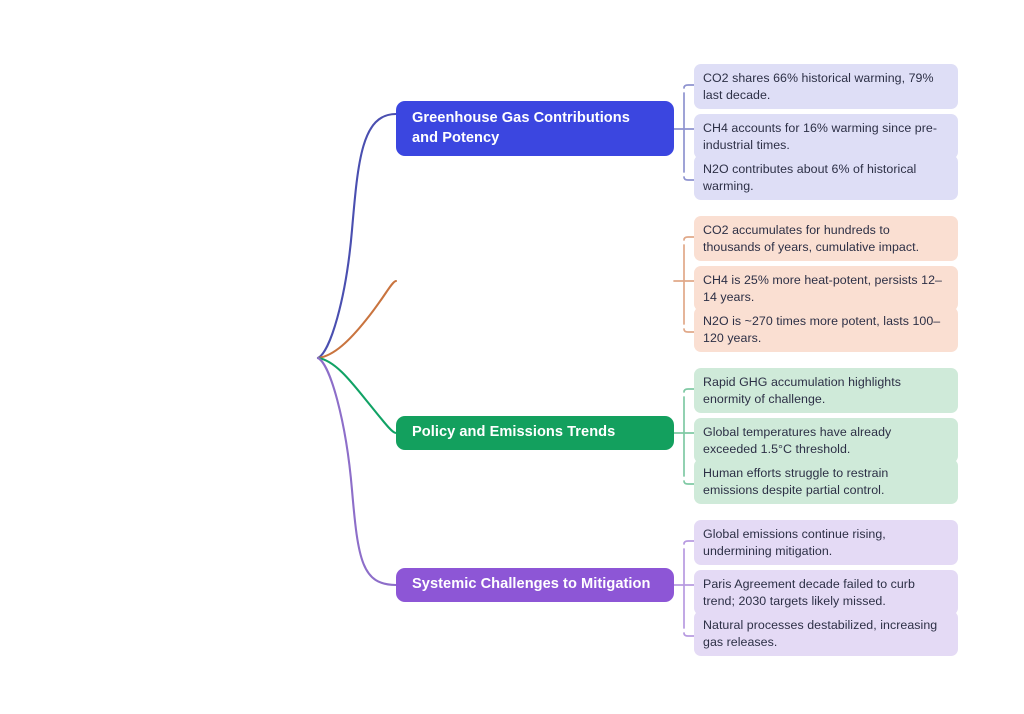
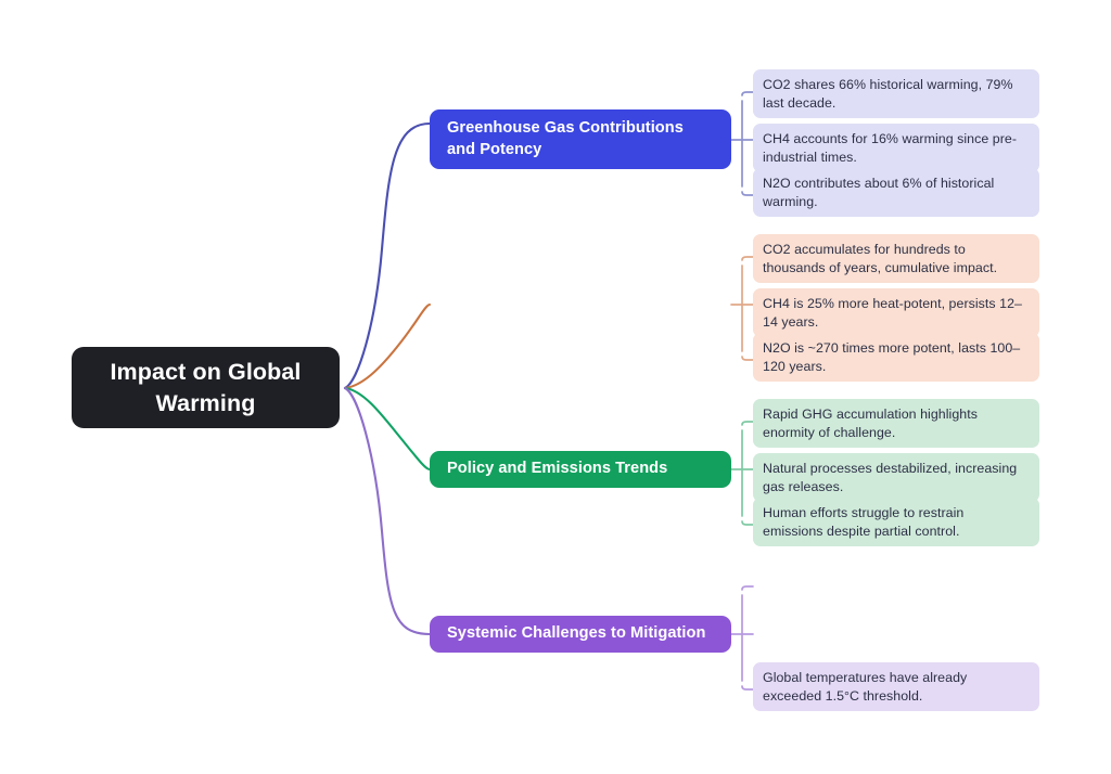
+ Impact on Global Warming
  Greenhouse Gas Contributions and Potency
  CO2 shares 66% historical warming, 79% last decade.
  CH4 accounts for 16% warming since pre-industrial times.
  N2O contributes about 6% of historical warming.
  CO2 accumulates for hundreds to thousands of years, cumulative impact.
  CH4 is 25% more heat-potent, persists 12–14 years.
  N2O is ~270 times more potent, lasts 100–120 years.
  Policy and Emissions Trends
  Rapid GHG accumulation highlights enormity of challenge.
- Global temperatures have already exceeded 1.5°C threshold.
+ Natural processes destabilized, increasing gas releases.
  Human efforts struggle to restrain emissions despite partial control.
  Systemic Challenges to Mitigation
- Global emissions continue rising, undermining mitigation.
- Paris Agreement decade failed to curb trend; 2030 targets likely missed.
- Natural processes destabilized, increasing gas releases.
+ Global temperatures have already exceeded 1.5°C threshold.
